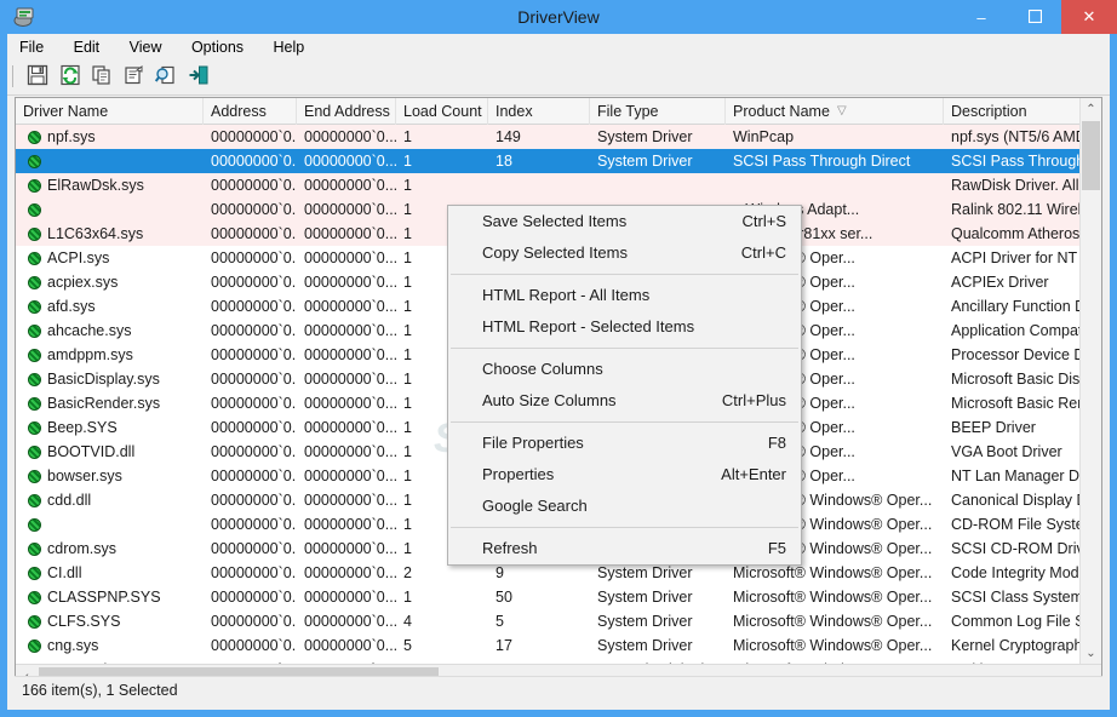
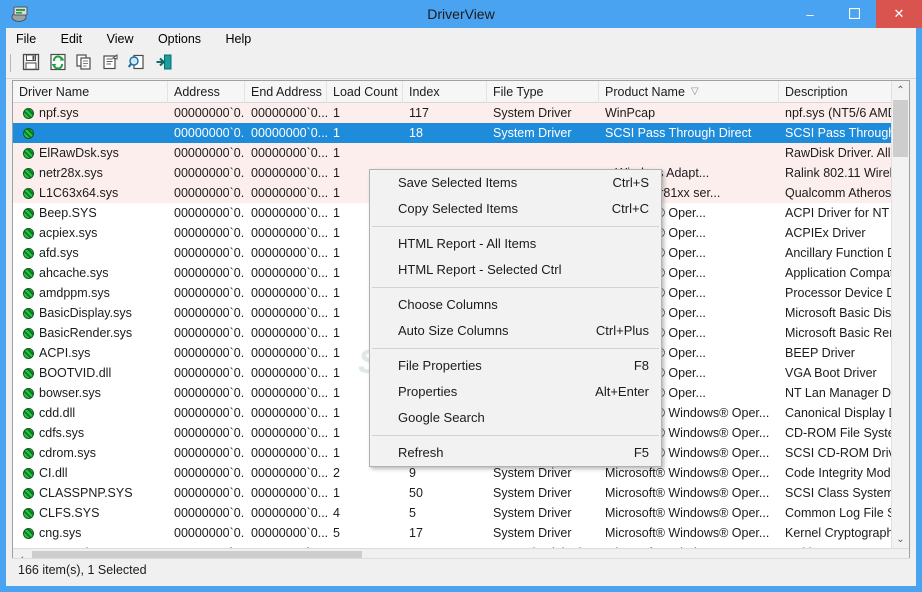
  DriverView
  –
  ✕
  File Edit View Options Help
  Driver Name
  Address
  End Address
  Load Count
  Index
  File Type
  Product Name
  ▽
  Description
  npf.sys
  00000000`0.
  00000000`0...
  1
- 149
+ 117
  System Driver
  WinPcap
  npf.sys (NT5/6 AM
  00000000`0.
  00000000`0...
  1
  18
  System Driver
  SCSI Pass Through Direct
  SCSI Pass Throug
  ElRawDsk.sys
  00000000`0.
  00000000`0...
  1
  RawDisk Driver. All
+ netr28x.sys
  00000000`0.
  00000000`0...
  1
  Ralink 802.11 Wire
  L1C63x64.sys
  00000000`0.
  00000000`0...
  1
  Qualcomm Atheros
- ACPI.sys
+ Beep.SYS
  00000000`0.
  00000000`0...
  1
  ACPI Driver for NT
  acpiex.sys
  00000000`0.
  00000000`0...
  1
  ACPIEx Driver
  afd.sys
  00000000`0.
  00000000`0...
  1
  Ancillary Function
  ahcache.sys
  00000000`0.
  00000000`0...
  1
  Application Compa
  amdppm.sys
  00000000`0.
  00000000`0...
  1
  Processor Device
  BasicDisplay.sys
  00000000`0.
  00000000`0...
  1
  Microsoft Basic Dis
  BasicRender.sys
  00000000`0.
  00000000`0...
  1
  Microsoft Basic Re
- Beep.SYS
+ ACPI.sys
  00000000`0.
  00000000`0...
  1
  BEEP Driver
  BOOTVID.dll
  00000000`0.
  00000000`0...
  1
  VGA Boot Driver
  bowser.sys
  00000000`0.
  00000000`0...
  1
  NT Lan Manager D
  cdd.dll
  00000000`0.
  00000000`0...
  1
  Canonical Display
+ cdfs.sys
  00000000`0.
  00000000`0...
  1
  CD-ROM File Syst
  cdrom.sys
  00000000`0.
  00000000`0...
  1
  SCSI CD-ROM Dri
  CI.dll
  00000000`0.
  00000000`0...
  2
  9
  System Driver
  Microsoft® Windows® Oper...
  Code Integrity Mod
  CLASSPNP.SYS
  00000000`0.
  00000000`0...
  1
  50
  System Driver
  Microsoft® Windows® Oper...
  SCSI Class System
  CLFS.SYS
  00000000`0.
  00000000`0...
  4
  5
  System Driver
  Microsoft® Windows® Oper...
  Common Log File
  cng.sys
  00000000`0.
  00000000`0...
  5
  17
  System Driver
  Microsoft® Windows® Oper...
  Kernel Cryptograph
  ⌃
  ⌄
  166 item(s), 1 Selected
  Save Selected Items
  Ctrl+S
  Copy Selected Items
  Ctrl+C
  HTML Report - All Items
- HTML Report - Selected Items
+ HTML Report - Selected Ctrl
  Choose Columns
  Auto Size Columns
  Ctrl+Plus
  File Properties
  F8
  Properties
  Alt+Enter
  Google Search
  Refresh
  F5
